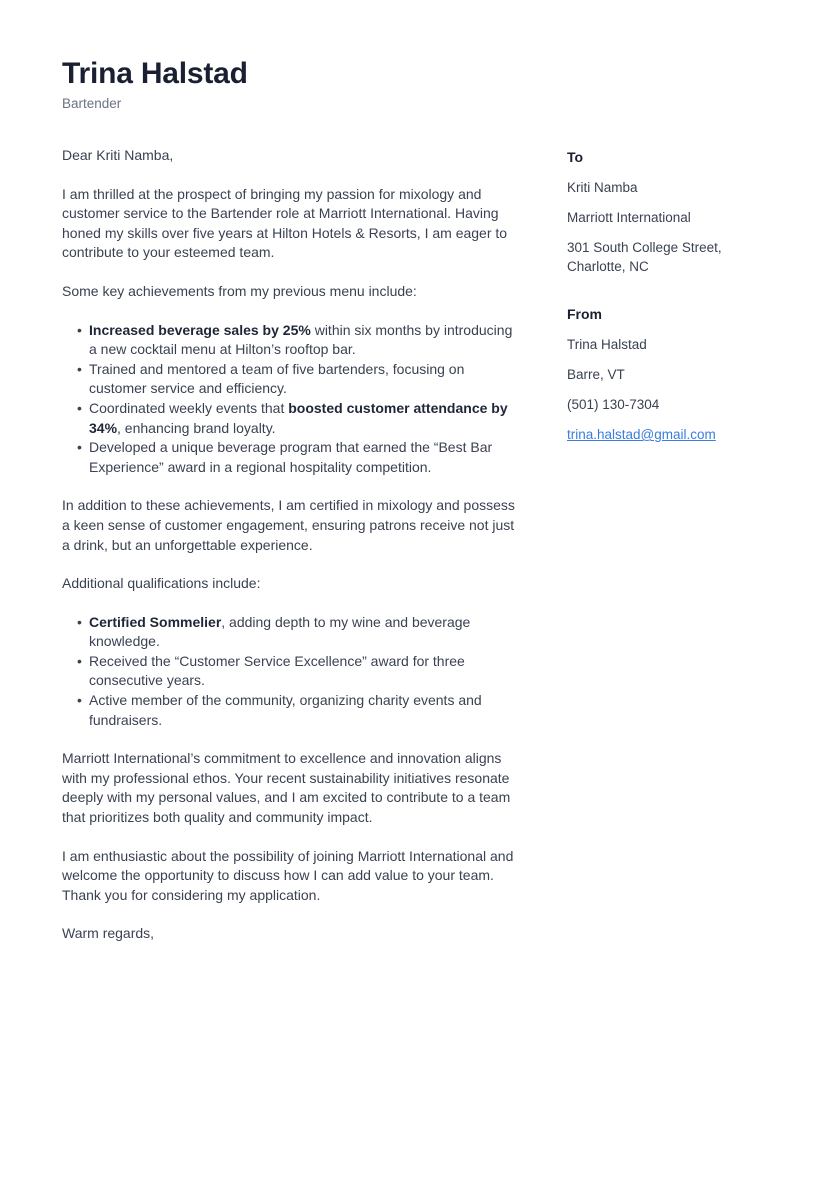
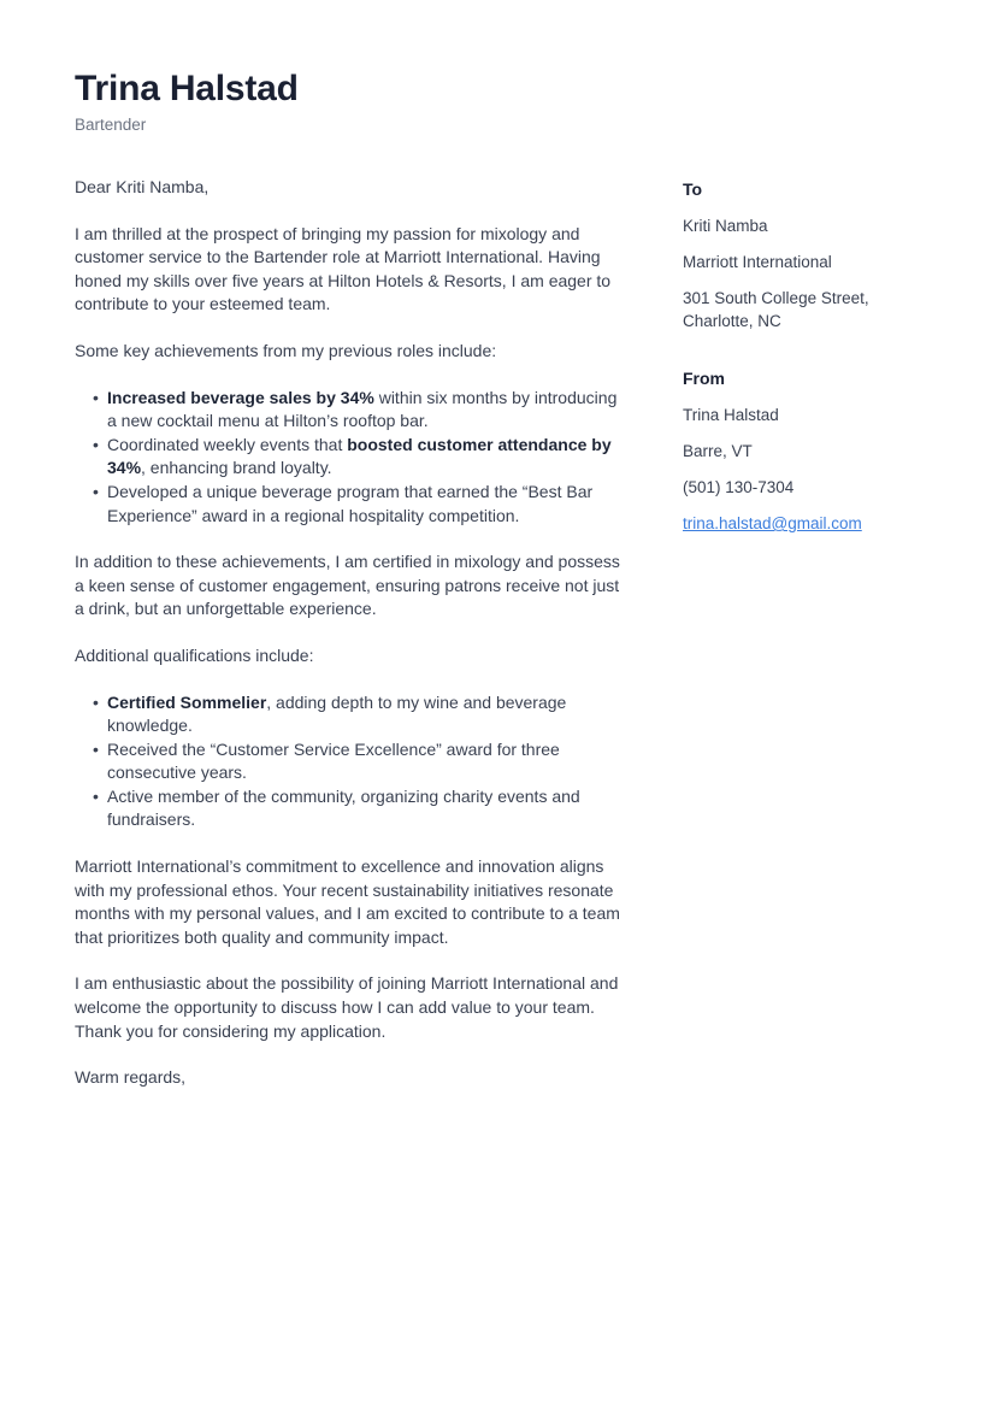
  Trina Halstad
  Bartender
  Dear Kriti Namba,
  I am thrilled at the prospect of bringing my passion for mixology and customer service to the Bartender role at Marriott International. Having honed my skills over five years at Hilton Hotels & Resorts, I am eager to contribute to your esteemed team.
- Some key achievements from my previous menu include:
+ Some key achievements from my previous roles include:
- Increased beverage sales by 25% within six months by introducing a new cocktail menu at Hilton’s rooftop bar.
+ Increased beverage sales by 34% within six months by introducing a new cocktail menu at Hilton’s rooftop bar.
- Trained and mentored a team of five bartenders, focusing on customer service and efficiency.
  Coordinated weekly events that boosted customer attendance by 34%, enhancing brand loyalty.
  Developed a unique beverage program that earned the “Best Bar Experience” award in a regional hospitality competition.
  In addition to these achievements, I am certified in mixology and possess a keen sense of customer engagement, ensuring patrons receive not just a drink, but an unforgettable experience.
  Additional qualifications include:
  Certified Sommelier, adding depth to my wine and beverage knowledge.
  Received the “Customer Service Excellence” award for three consecutive years.
  Active member of the community, organizing charity events and fundraisers.
- Marriott International’s commitment to excellence and innovation aligns with my professional ethos. Your recent sustainability initiatives resonate deeply with my personal values, and I am excited to contribute to a team that prioritizes both quality and community impact.
+ Marriott International’s commitment to excellence and innovation aligns with my professional ethos. Your recent sustainability initiatives resonate months with my personal values, and I am excited to contribute to a team that prioritizes both quality and community impact.
  I am enthusiastic about the possibility of joining Marriott International and welcome the opportunity to discuss how I can add value to your team. Thank you for considering my application.
  Warm regards,
  To
  Kriti Namba
  Marriott International
  301 South College Street,
  Charlotte, NC
  From
  Trina Halstad
  Barre, VT
  (501) 130-7304
  trina.halstad@gmail.com
